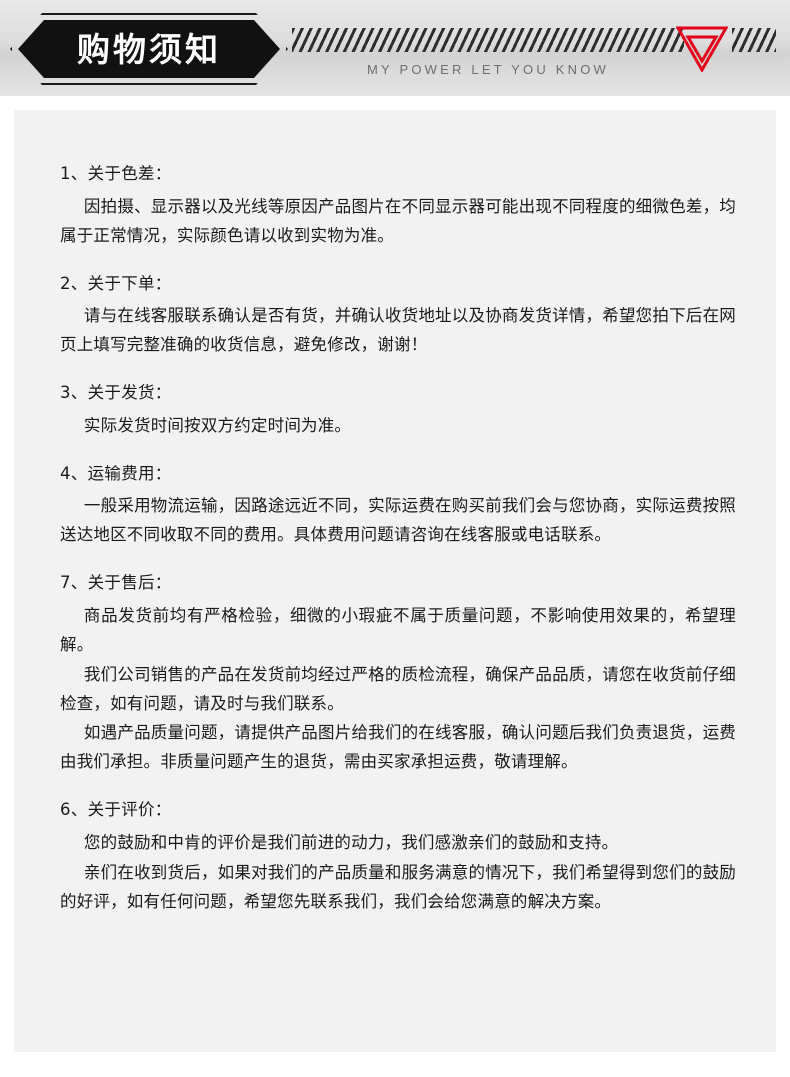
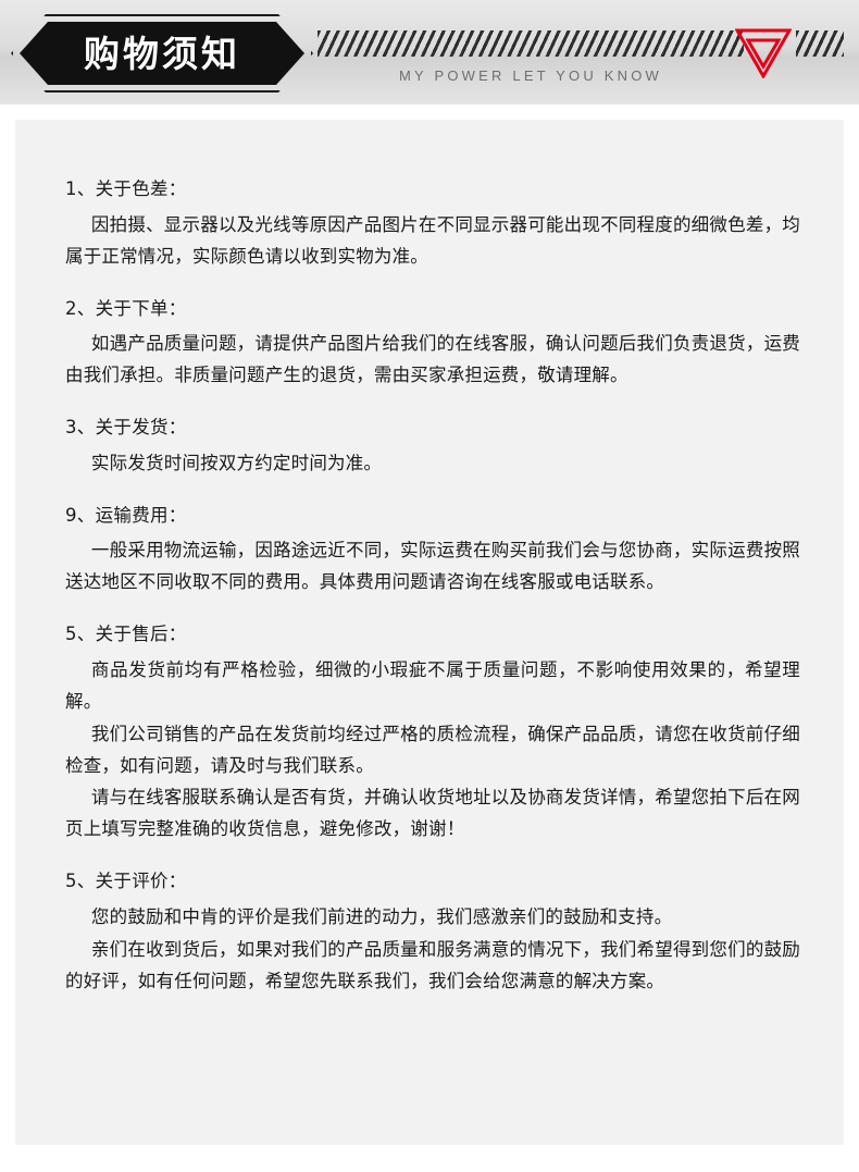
  购物须知
  MY POWER LET YOU KNOW
  1、关于色差：
  因拍摄、显示器以及光线等原因产品图片在不同显示器可能出现不同程度的细微色差，均属于正常情况，实际颜色请以收到实物为准。
  2、关于下单：
- 请与在线客服联系确认是否有货，并确认收货地址以及协商发货详情，希望您拍下后在网页上填写完整准确的收货信息，避免修改，谢谢！
+ 如遇产品质量问题，请提供产品图片给我们的在线客服，确认问题后我们负责退货，运费由我们承担。非质量问题产生的退货，需由买家承担运费，敬请理解。
  3、关于发货：
  实际发货时间按双方约定时间为准。
- 4、运输费用：
+ 9、运输费用：
  一般采用物流运输，因路途远近不同，实际运费在购买前我们会与您协商，实际运费按照送达地区不同收取不同的费用。具体费用问题请咨询在线客服或电话联系。
- 7、关于售后：
+ 5、关于售后：
  商品发货前均有严格检验，细微的小瑕疵不属于质量问题，不影响使用效果的，希望理解。
  我们公司销售的产品在发货前均经过严格的质检流程，确保产品品质，请您在收货前仔细检查，如有问题，请及时与我们联系。
- 如遇产品质量问题，请提供产品图片给我们的在线客服，确认问题后我们负责退货，运费由我们承担。非质量问题产生的退货，需由买家承担运费，敬请理解。
+ 请与在线客服联系确认是否有货，并确认收货地址以及协商发货详情，希望您拍下后在网页上填写完整准确的收货信息，避免修改，谢谢！
- 6、关于评价：
+ 5、关于评价：
  您的鼓励和中肯的评价是我们前进的动力，我们感激亲们的鼓励和支持。
  亲们在收到货后，如果对我们的产品质量和服务满意的情况下，我们希望得到您们的鼓励的好评，如有任何问题，希望您先联系我们，我们会给您满意的解决方案。
